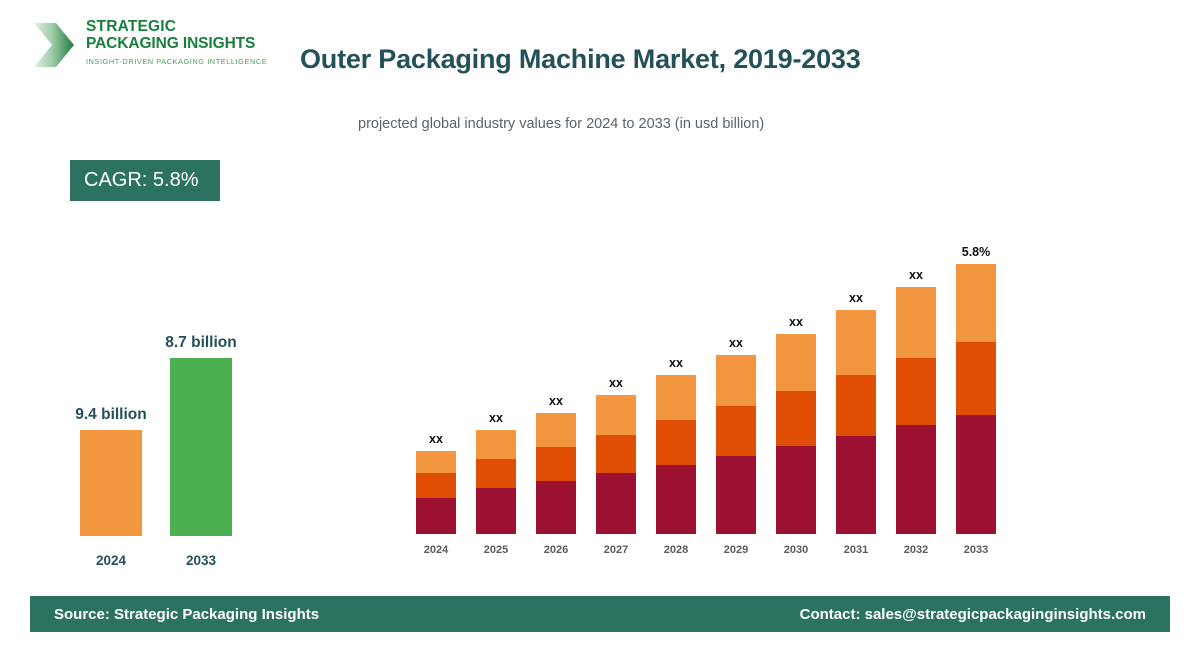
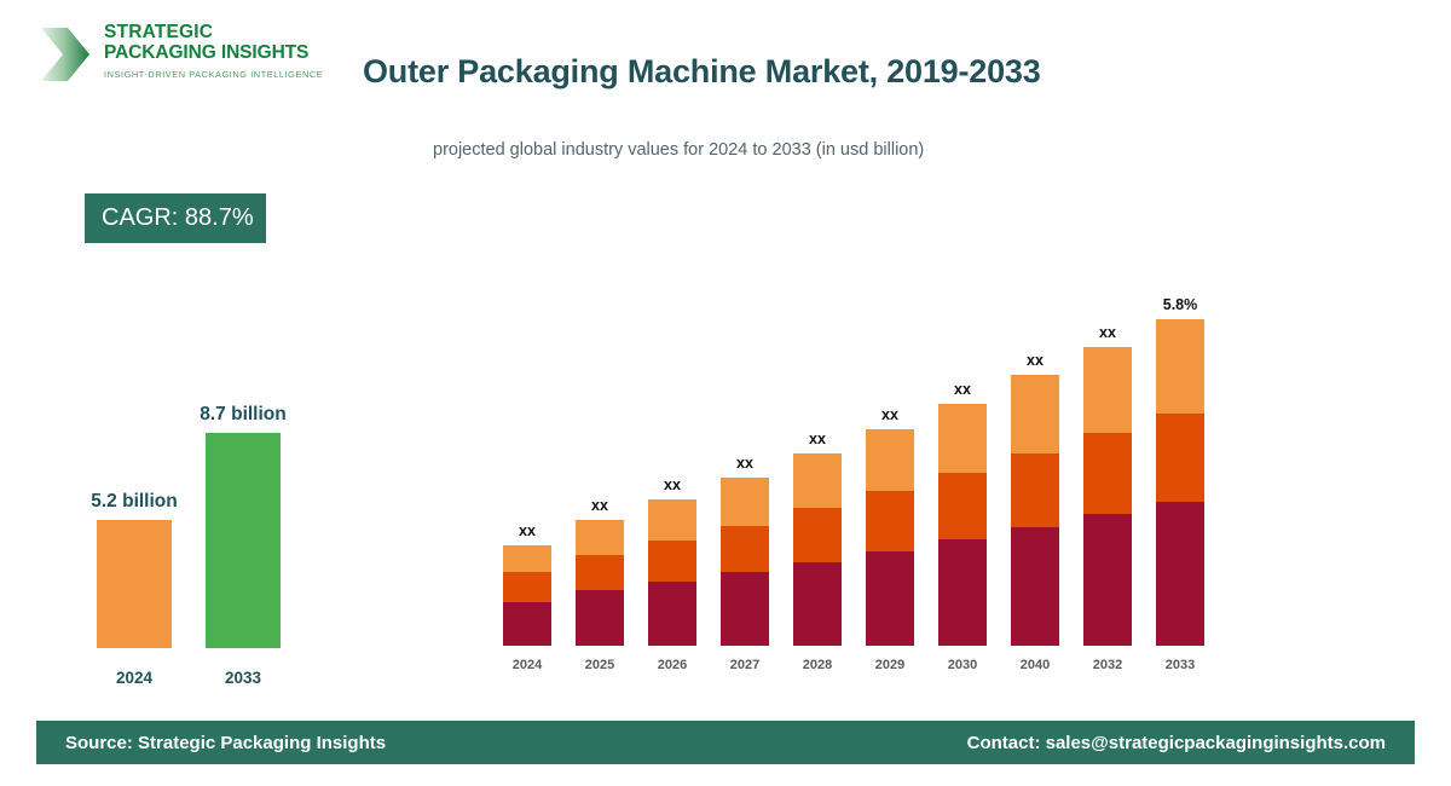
  STRATEGIC
  PACKAGING INSIGHTS
  INSIGHT-DRIVEN PACKAGING INTELLIGENCE
  Outer Packaging Machine Market, 2019-2033
  projected global industry values for 2024 to 2033 (in usd billion)
- CAGR: 5.8%
+ CAGR: 88.7%
- 9.4 billion
+ 5.2 billion
  2024
  8.7 billion
  2033
  xx
  2024
  xx
  2025
  xx
  2026
  xx
  2027
  xx
  2028
  xx
  2029
  xx
  2030
  xx
- 2031
+ 2040
  xx
  2032
  5.8%
  2033
  Source: Strategic Packaging Insights
  Contact: sales@strategicpackaginginsights.com
